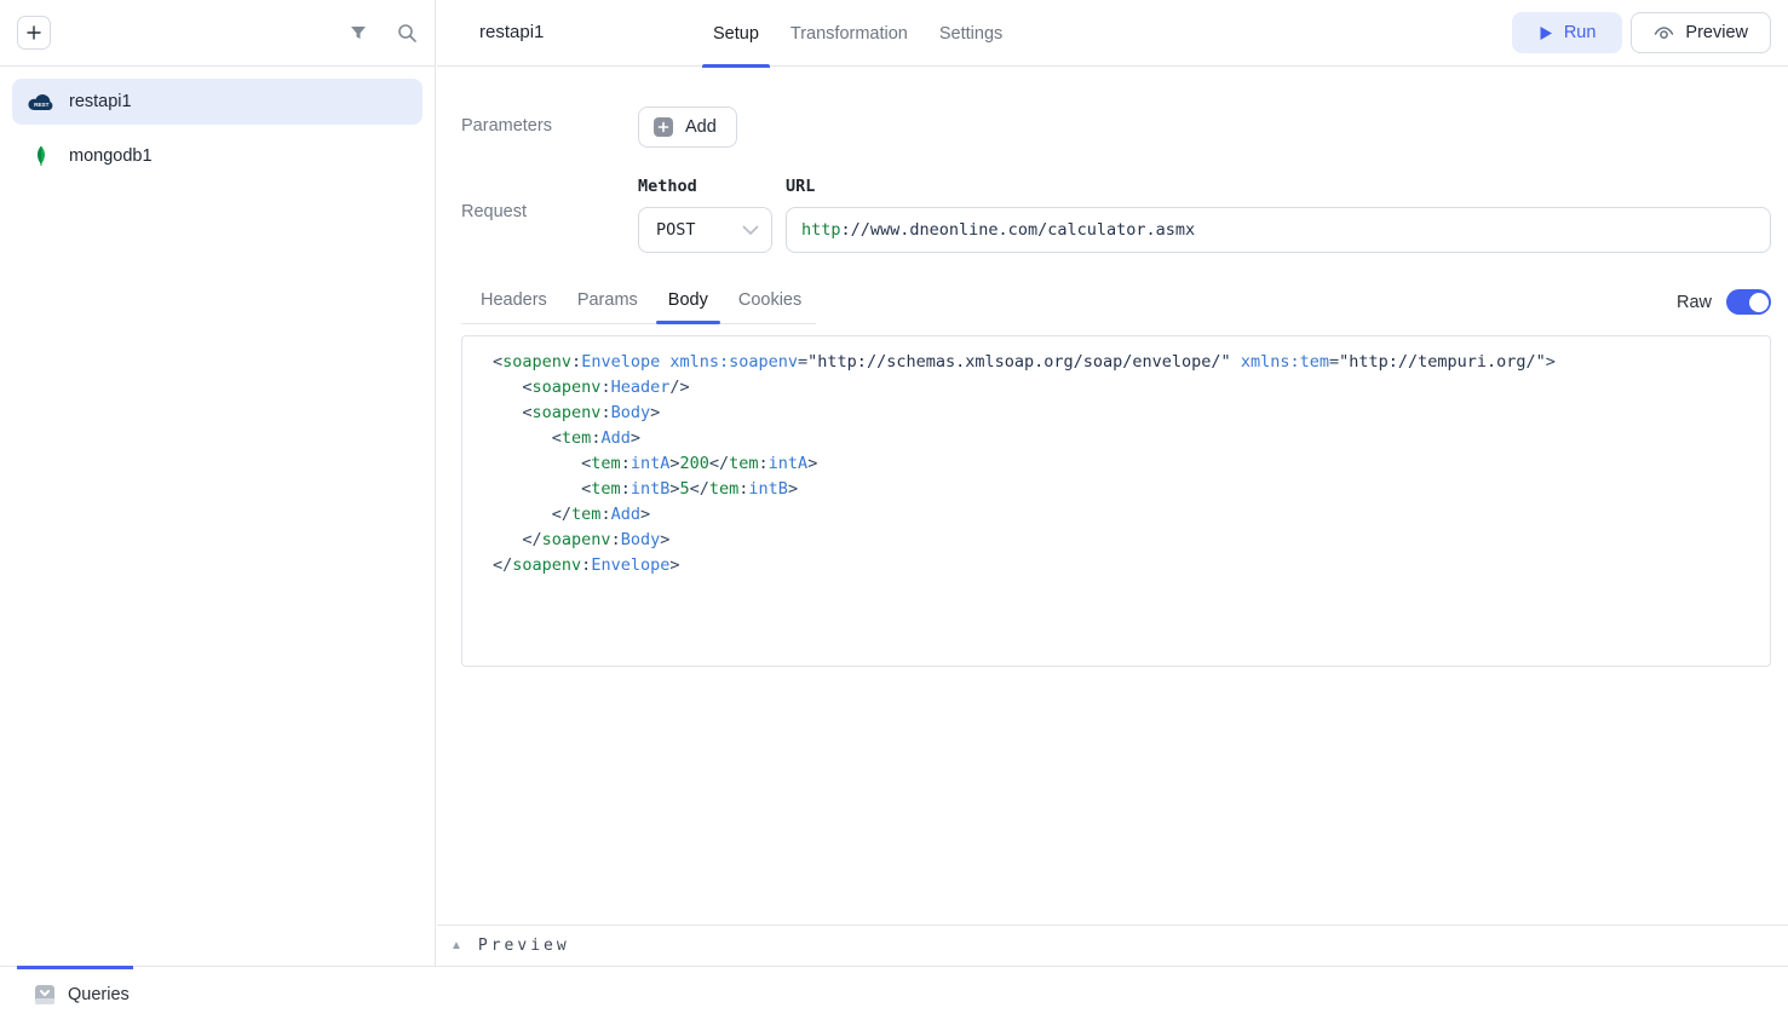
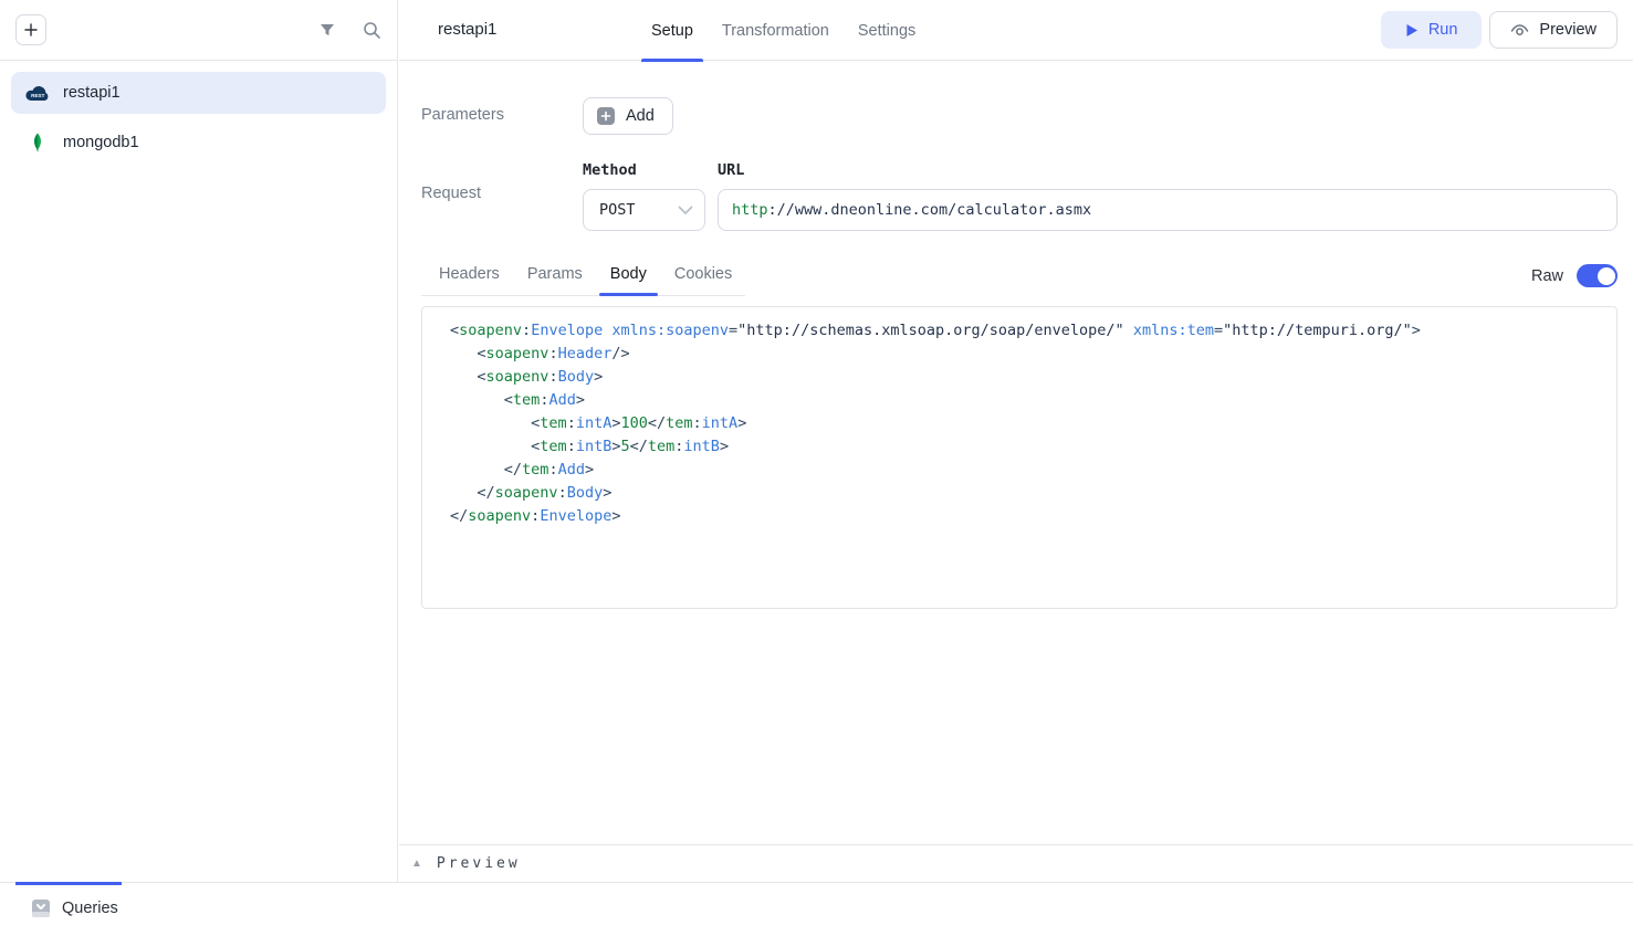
  restapi1
  mongodb1
  restapi1
  Setup
  Transformation
  Settings
  Run
  Preview
  Parameters
  Add
  Request
  Method
  POST
  URL
  http
  ://www.dneonline.com/calculator.asmx
  Headers
  Params
  Body
  Cookies
  Raw
  <soapenv:Envelope xmlns:soapenv="http://schemas.xmlsoap.org/soap/envelope/" xmlns:tem="http://tempuri.org/">
  <soapenv:Header/>
  <soapenv:Body>
  <tem:Add>
- <tem:intA>200</tem:intA>
+ <tem:intA>100</tem:intA>
  <tem:intB>5</tem:intB>
  </tem:Add>
  </soapenv:Body>
  </soapenv:Envelope>
  ▲
  Preview
  Queries
